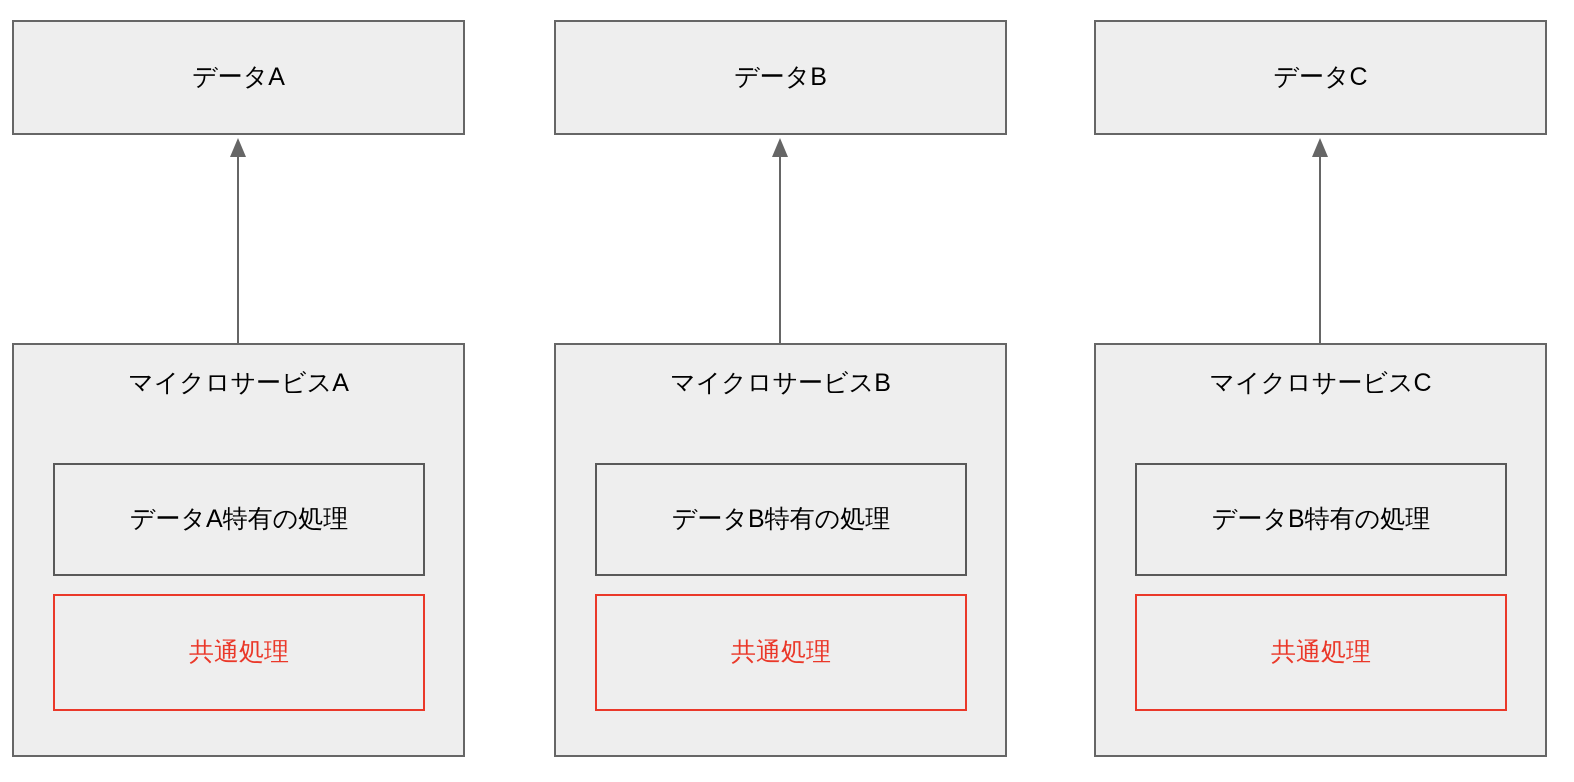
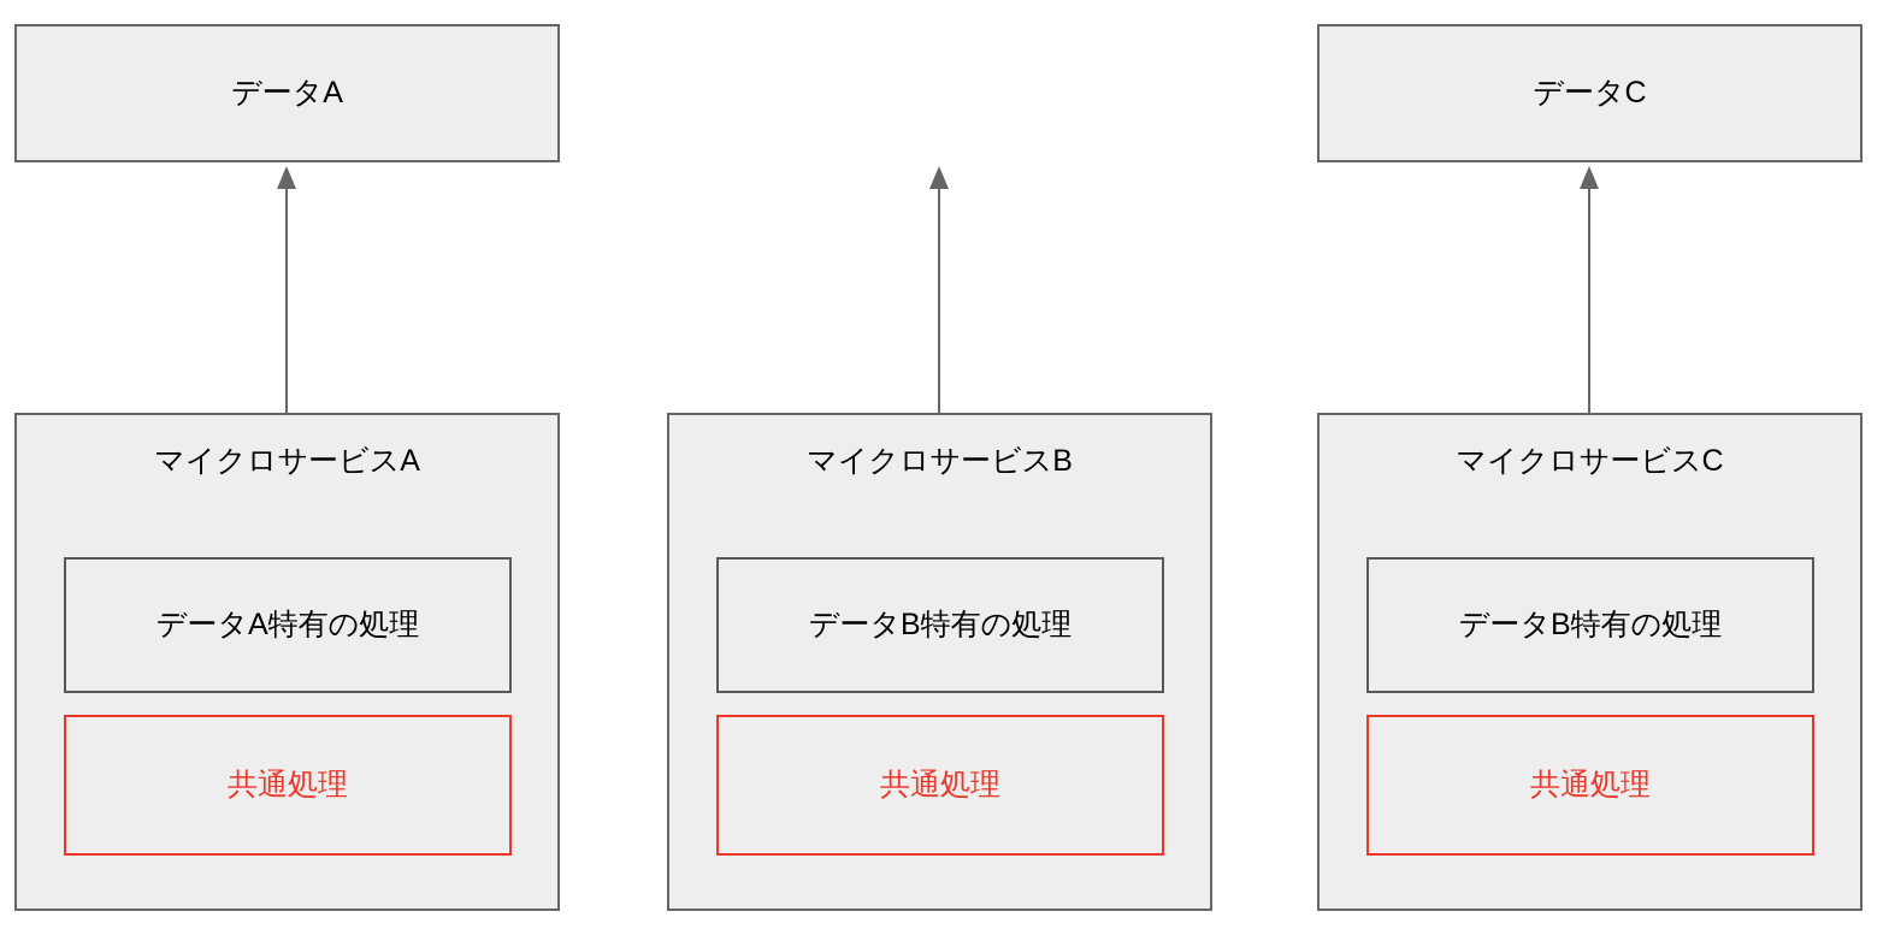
  データA
  マイクロサービスA
  データA特有の処理
  共通処理
- データB
  マイクロサービスB
  データB特有の処理
  共通処理
  データC
  マイクロサービスC
  データB特有の処理
  共通処理
